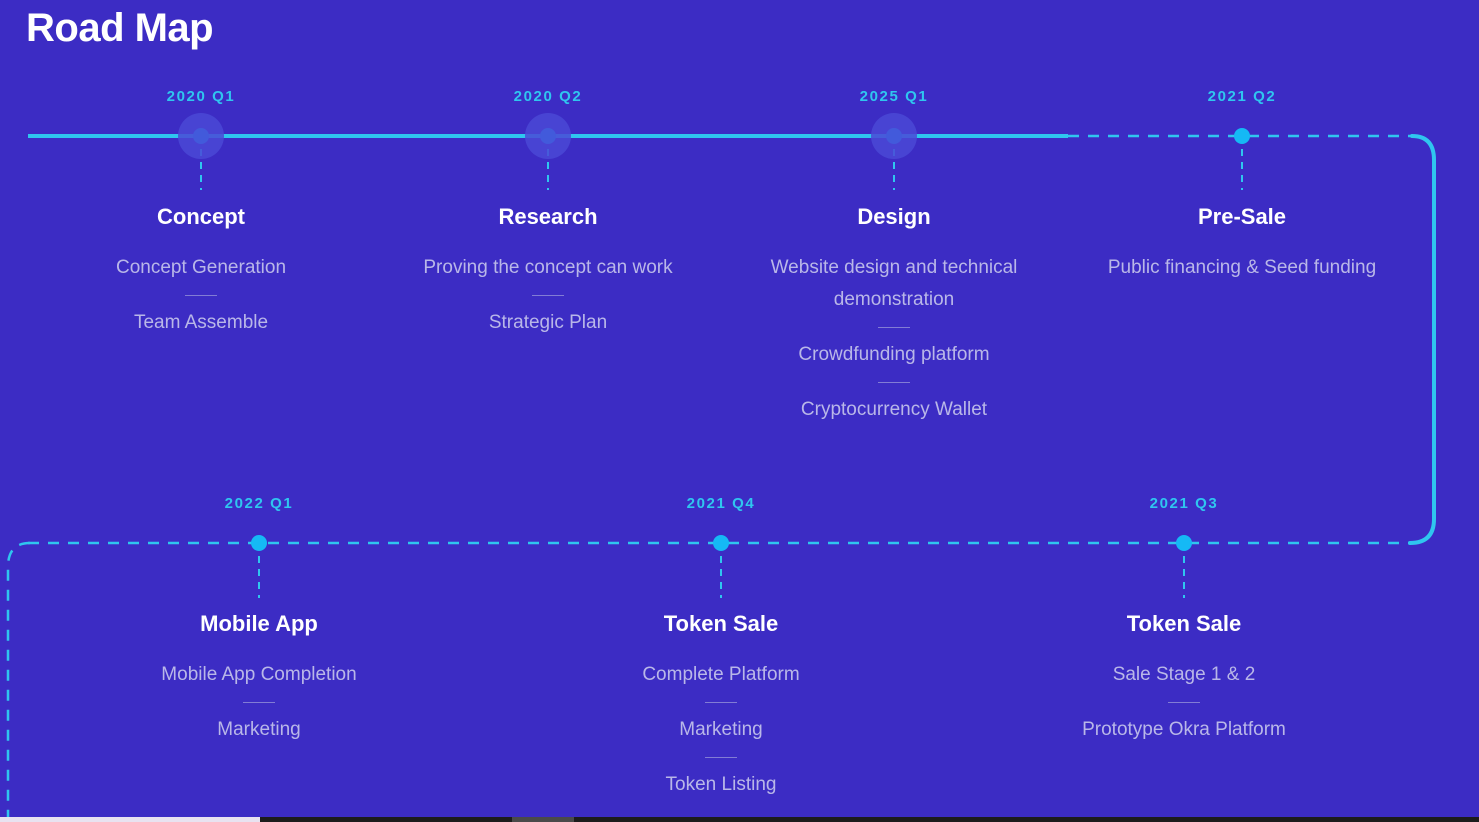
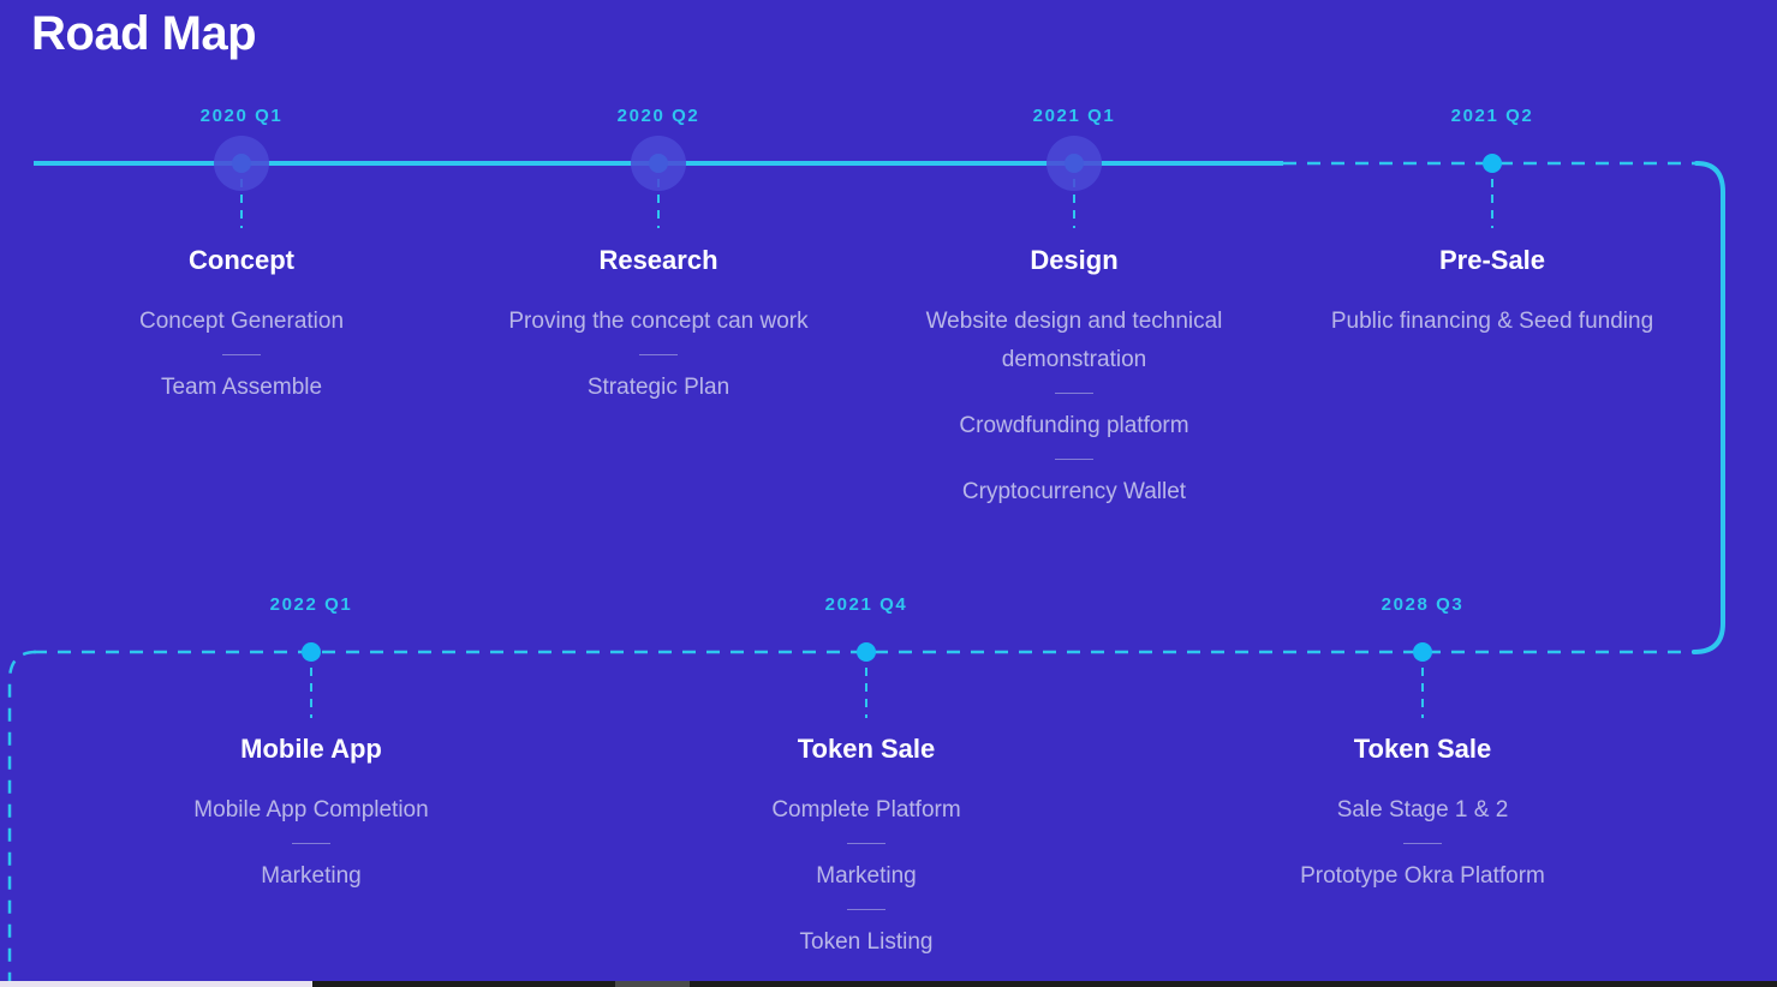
  Road Map
  2020 Q1
  Concept
  Concept Generation
  Team Assemble
  2020 Q2
  Research
  Proving the concept can work
  Strategic Plan
- 2025 Q1
+ 2021 Q1
  Design
  Website design and technical demonstration
  Crowdfunding platform
  Cryptocurrency Wallet
  2021 Q2
  Pre-Sale
  Public financing & Seed funding
  2022 Q1
  Mobile App
  Mobile App Completion
  Marketing
  2021 Q4
  Token Sale
  Complete Platform
  Marketing
  Token Listing
- 2021 Q3
+ 2028 Q3
  Token Sale
  Sale Stage 1 & 2
  Prototype Okra Platform
